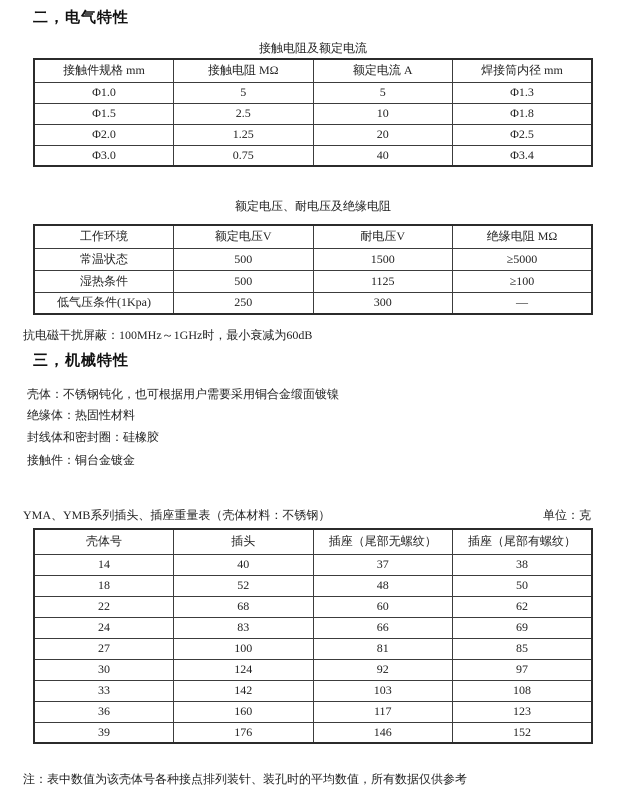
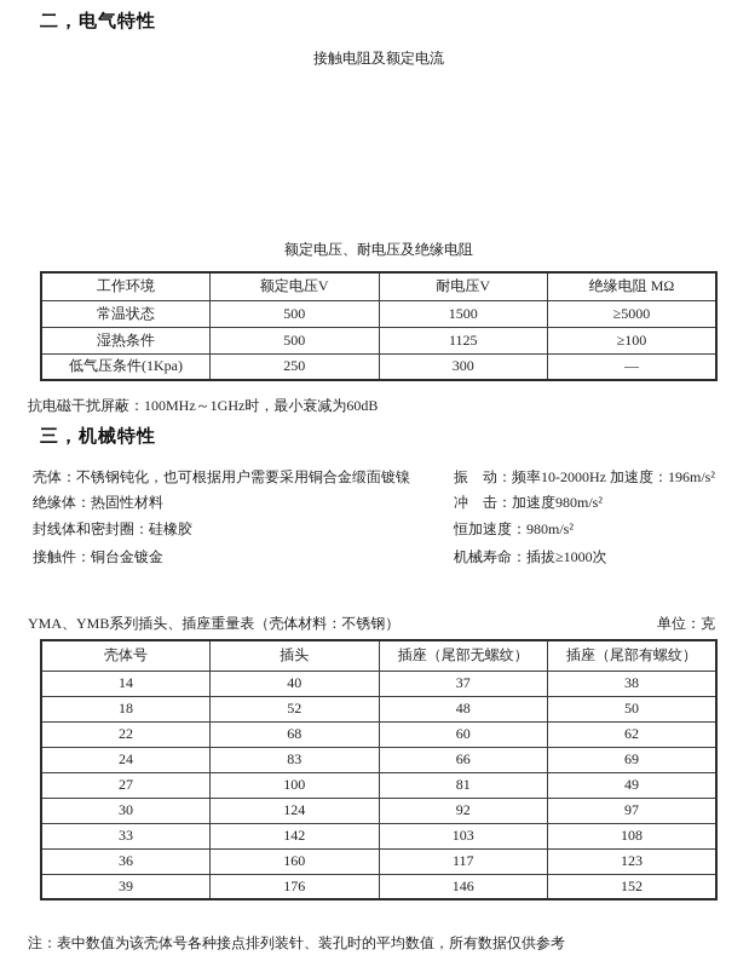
  二，电气特性
  接触电阻及额定电流
- 接触件规格 mm	接触电阻 MΩ	额定电流 A	焊接筒内径 mm
- Φ1.0	5	5	Φ1.3
- Φ1.5	2.5	10	Φ1.8
- Φ2.0	1.25	20	Φ2.5
- Φ3.0	0.75	40	Φ3.4
  额定电压、耐电压及绝缘电阻
  工作环境	额定电压V	耐电压V	绝缘电阻 MΩ
  常温状态	500	1500	≥5000
  湿热条件	500	1125	≥100
  低气压条件(1Kpa)	250	300	—
  抗电磁干扰屏蔽：100MHz～1GHz时，最小衰减为60dB
  三，机械特性
  壳体：不锈钢钝化，也可根据用户需要采用铜合金缎面镀镍
  绝缘体：热固性材料
  封线体和密封圈：硅橡胶
  接触件：铜台金镀金
+ 振 动：频率10-2000Hz 加速度：196m/s²
+ 冲 击：加速度980m/s²
+ 恒加速度：980m/s²
+ 机械寿命：插拔≥1000次
  YMA、YMB系列插头、插座重量表（壳体材料：不锈钢）
  单位：克
  壳体号	插头	插座（尾部无螺纹）	插座（尾部有螺纹）
  14	40	37	38
  18	52	48	50
  22	68	60	62
  24	83	66	69
- 27	100	81	85
+ 27	100	81	49
  30	124	92	97
  33	142	103	108
  36	160	117	123
  39	176	146	152
  注：表中数值为该壳体号各种接点排列装针、装孔时的平均数值，所有数据仅供参考
